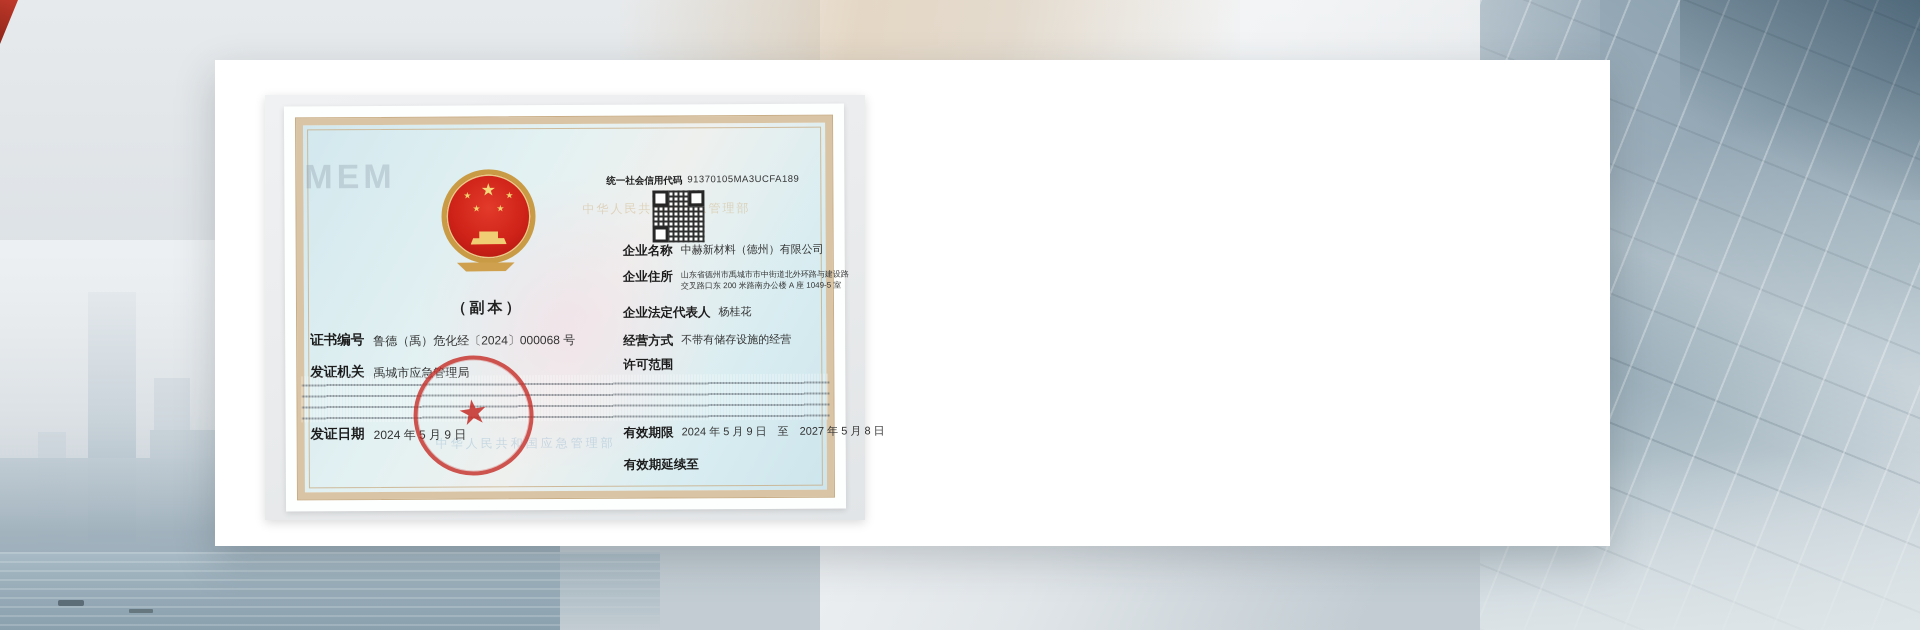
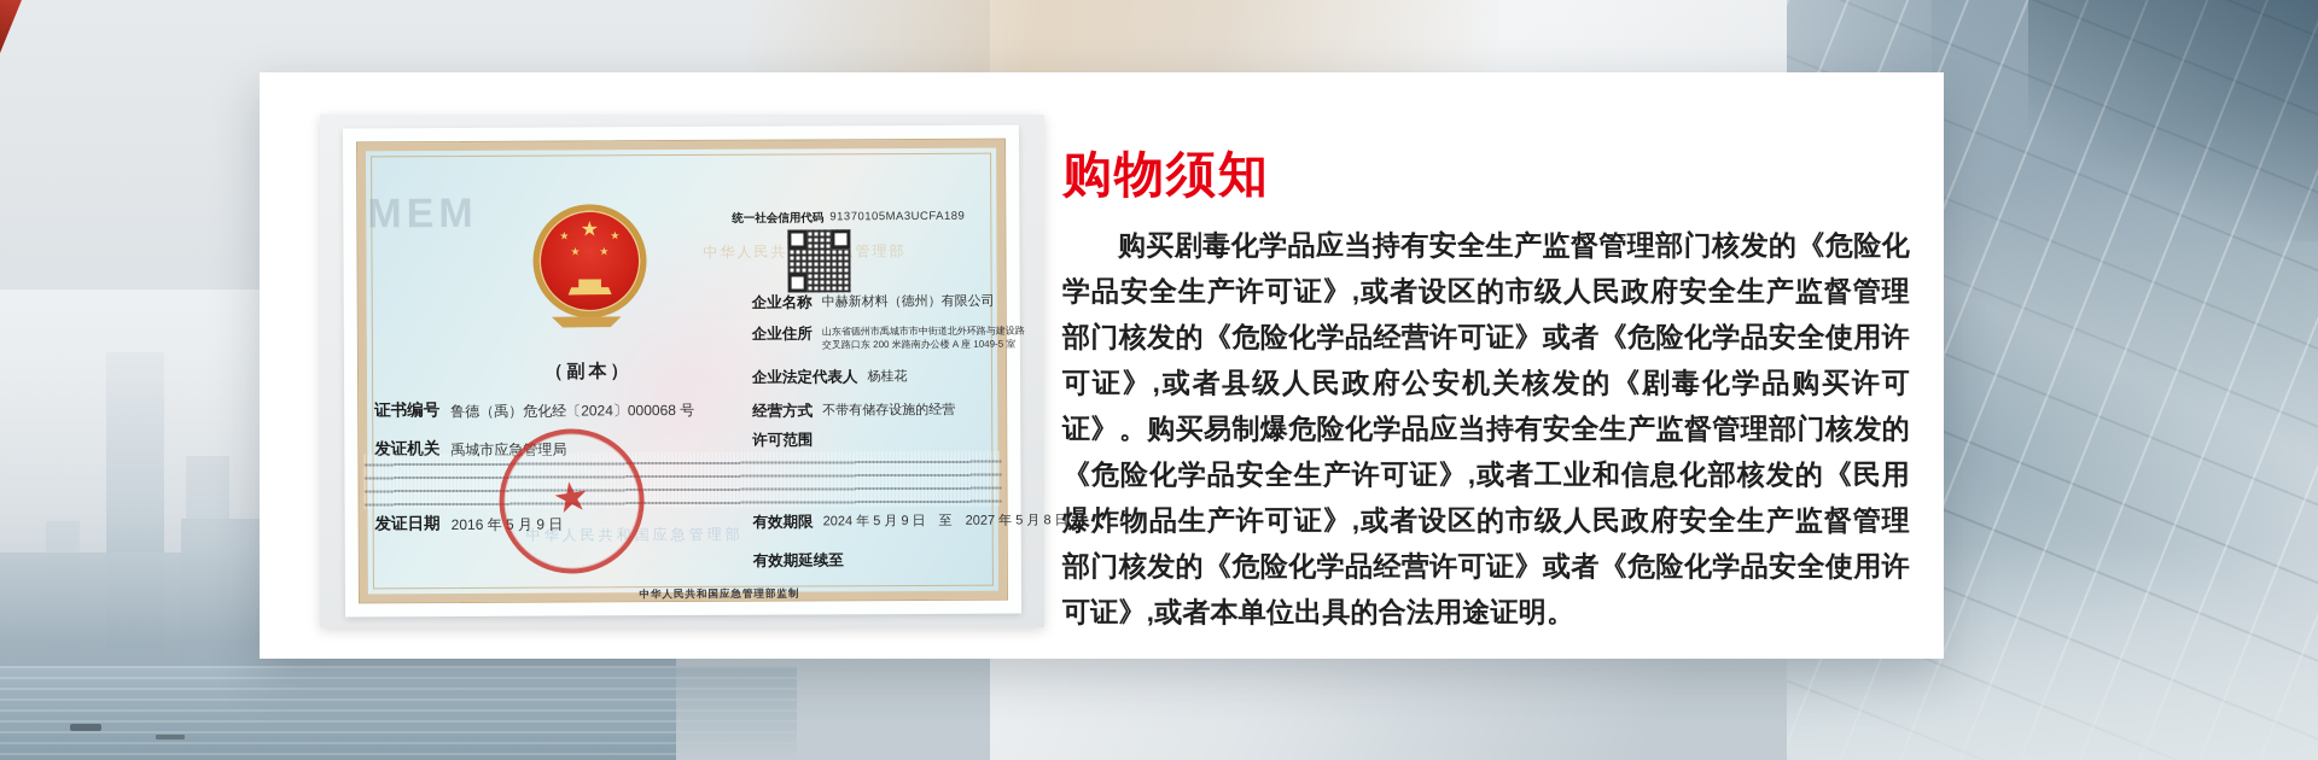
  MEM
  中华人民共和国应急管理部
  统一社会信用代码
  91370105MA3UCFA189
  ★
  ★
  ★
  ★
  ★
  （副本）
  证书编号
  鲁德（禹）危化经〔2024〕000068 号
  发证机关
  禹城市应急管理局
  发证日期
- 2024 年 5 月 9 日
+ 2016 年 5 月 9 日
  企业名称
  中赫新材料（德州）有限公司
  企业住所
  山东省德州市禹城市市中街道北外环路与建设路交叉路口东 200 米路南办公楼 A 座 1049-5 室
  企业法定代表人
  杨桂花
  经营方式
  不带有储存设施的经营
  许可范围
  有效期限
  2024 年 5 月 9 日 至 2027 年 5 月 8 日
  有效期延续至
+ 中华人民共和国应急管理部监制
+ 购物须知
+ 购买剧毒化学品应当持有安全生产监督管理部门核发的《危险化学品安全生产许可证》,或者设区的市级人民政府安全生产监督管理部门核发的《危险化学品经营许可证》或者《危险化学品安全使用许可证》,或者县级人民政府公安机关核发的《剧毒化学品购买许可证》。购买易制爆危险化学品应当持有安全生产监督管理部门核发的《危险化学品安全生产许可证》,或者工业和信息化部核发的《民用爆炸物品生产许可证》,或者设区的市级人民政府安全生产监督管理部门核发的《危险化学品经营许可证》或者《危险化学品安全使用许可证》,或者本单位出具的合法用途证明。
